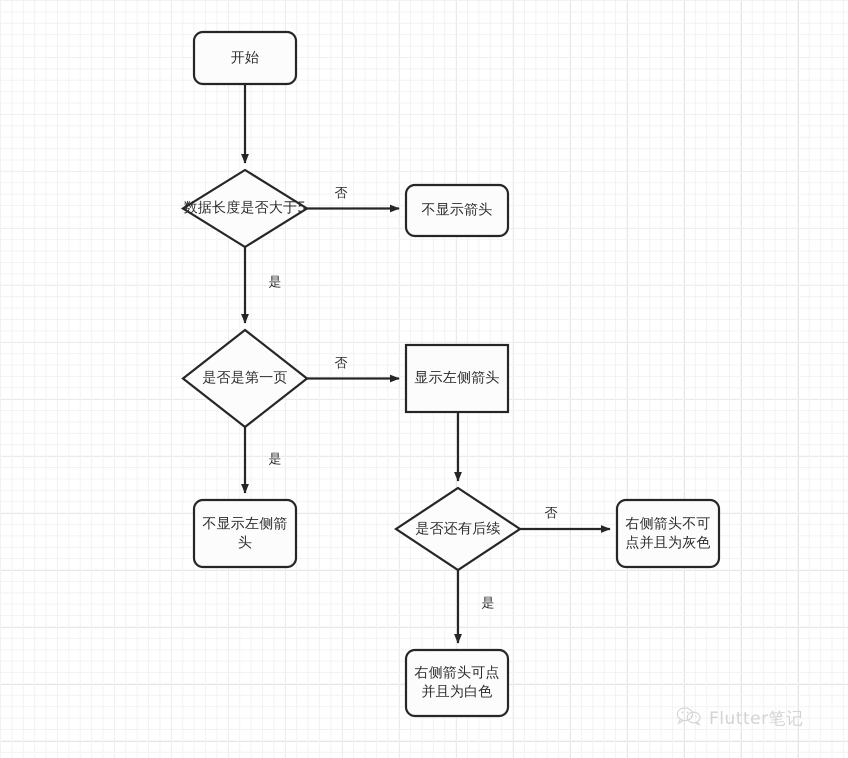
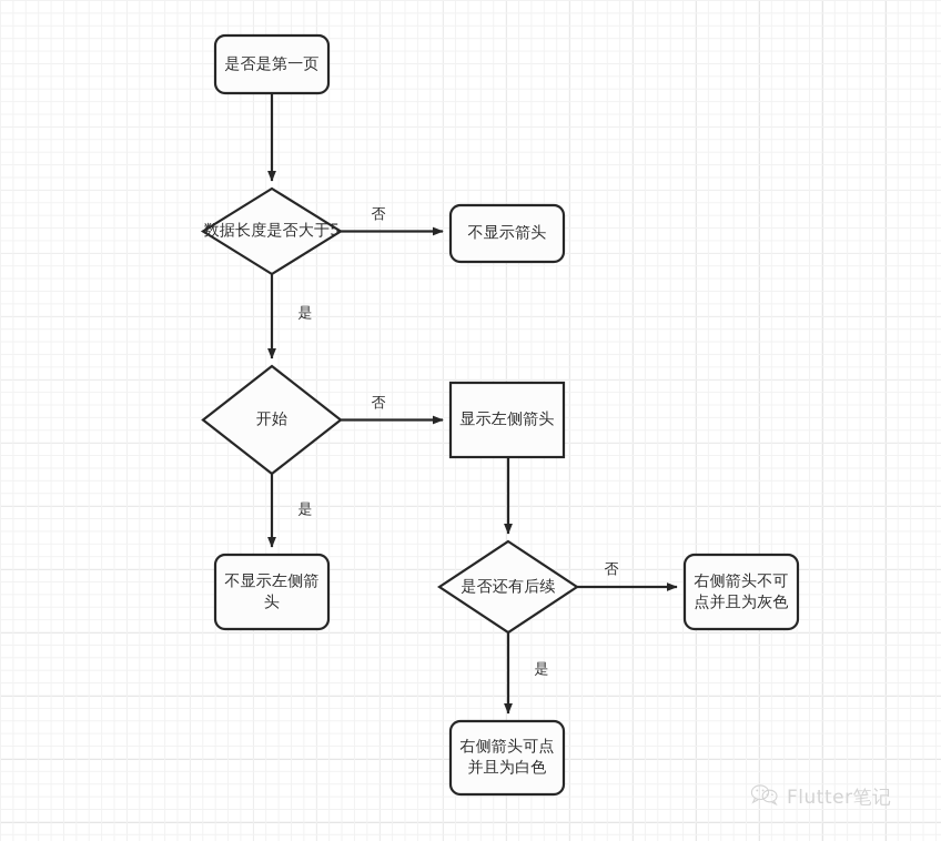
- 开始
+ 是否是第一页
  数据长度是否大于5
  不显示箭头
- 是否是第一页
+ 开始
  显示左侧箭头
  不显示左侧箭
  头
  是否还有后续
  右侧箭头不可
  点并且为灰色
  右侧箭头可点
  并且为白色
  否
  是
  否
  是
  否
  是
  Flutter笔记
